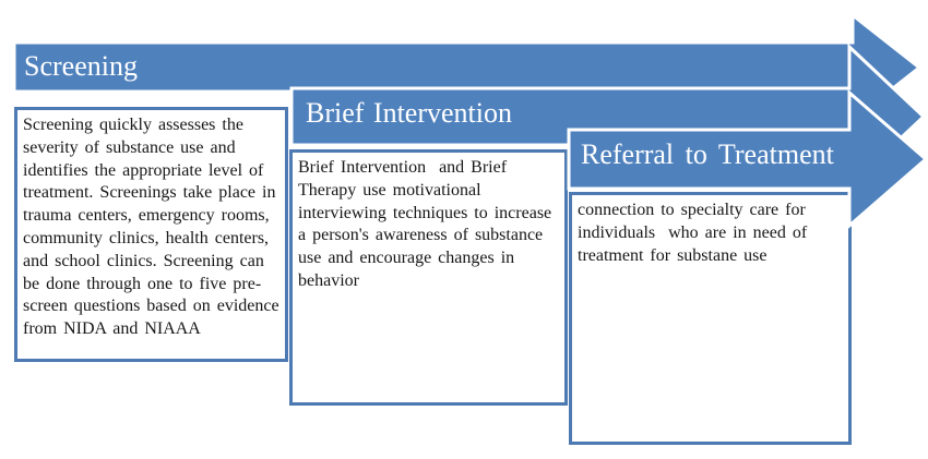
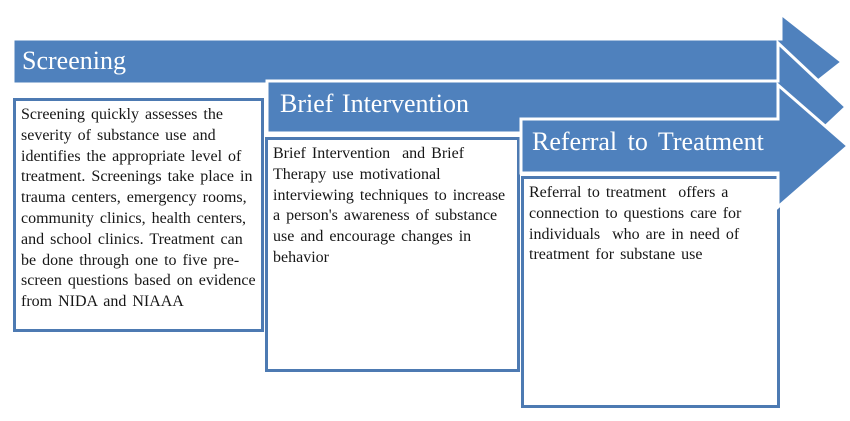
  Screening quickly assesses the
  severity of substance use and
  identifies the appropriate level of
  treatment. Screenings take place in
  trauma centers, emergency rooms,
  community clinics, health centers,
- and school clinics. Screening can
+ and school clinics. Treatment can
  be done through one to five pre-
  screen questions based on evidence
  from NIDA and NIAAA
  Brief Intervention and Brief
  Therapy use motivational
  interviewing techniques to increase
  a person's awareness of substance
  use and encourage changes in
  behavior
+ Referral to treatment offers a
- connection to specialty care for
+ connection to questions care for
  individuals who are in need of
  treatment for substane use
  Screening
  Brief Intervention
  Referral to Treatment
